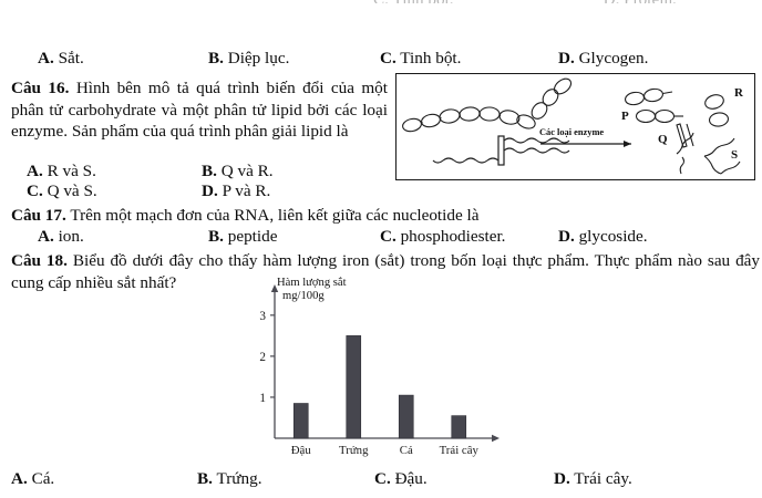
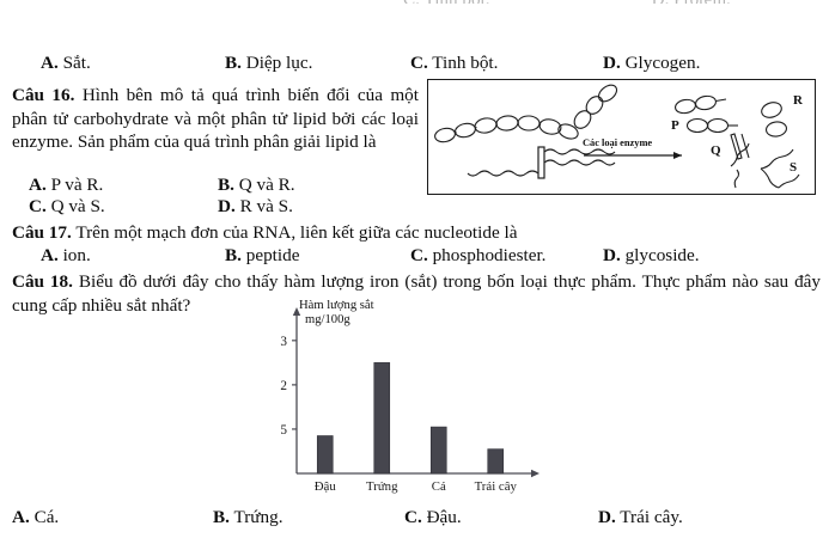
  A. Sắt.
  B. Diệp lục.
  C. Tinh bột.
  D. Glycogen.
  Câu 16. Hình bên mô tả quá trình biến đổi của một phân tử carbohydrate và một phân tử lipid bởi các loại enzyme. Sản phẩm của quá trình phân giải lipid là
- A. R và S.
+ A. P và R.
  B. Q và R.
  C. Q và S.
- D. P và R.
+ D. R và S.
  Các loại enzyme
  P
  Q
  R
  S
  Câu 17. Trên một mạch đơn của RNA, liên kết giữa các nucleotide là
  A. ion.
  B. peptide
  C. phosphodiester.
  D. glycoside.
  Câu 18. Biểu đồ dưới đây cho thấy hàm lượng iron (sắt) trong bốn loại thực phẩm. Thực phẩm nào sau đây cung cấp nhiều sắt nhất?
  Hàm lượng sắt
  mg/100g
- 1
+ 5
  2
  3
  Đậu
  Trứng
  Cá
  Trái cây
  A. Cá.
  B. Trứng.
  C. Đậu.
  D. Trái cây.
